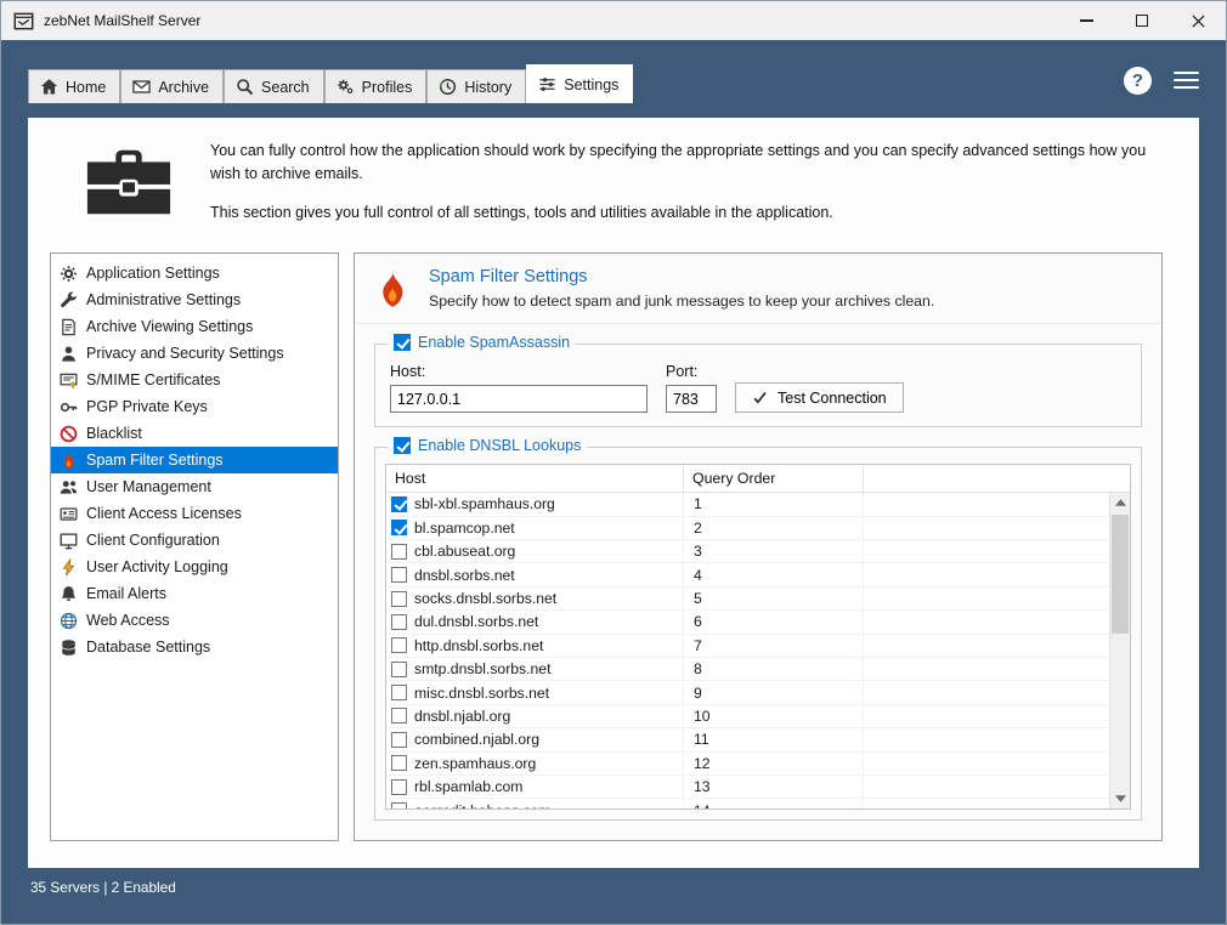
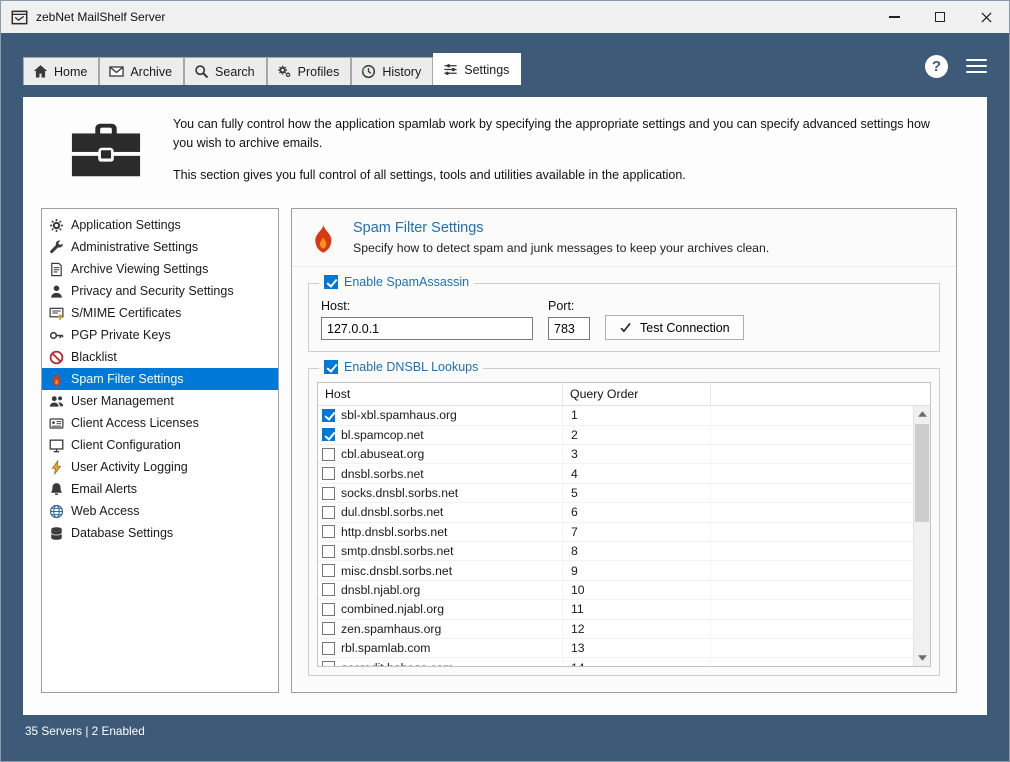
  zebNet MailShelf Server
  Home
  Archive
  Search
  Profiles
  History
  Settings
  ?
- You can fully control how the application should work by specifying the appropriate settings and you can specify advanced settings how you wish to archive emails.
+ You can fully control how the application spamlab work by specifying the appropriate settings and you can specify advanced settings how you wish to archive emails.
  This section gives you full control of all settings, tools and utilities available in the application.
  Application Settings
  Administrative Settings
  Archive Viewing Settings
  Privacy and Security Settings
  S/MIME Certificates
  PGP Private Keys
  Blacklist
  Spam Filter Settings
  User Management
  Client Access Licenses
  Client Configuration
  User Activity Logging
  Email Alerts
  Web Access
  Database Settings
  Spam Filter Settings
  Specify how to detect spam and junk messages to keep your archives clean.
  Enable SpamAssassin
  Host:
  127.0.0.1
  Port:
  783
  Test Connection
  Enable DNSBL Lookups
  Host
  Query Order
  sbl-xbl.spamhaus.org
  1
  bl.spamcop.net
  2
  cbl.abuseat.org
  3
  dnsbl.sorbs.net
  4
  socks.dnsbl.sorbs.net
  5
  dul.dnsbl.sorbs.net
  6
  http.dnsbl.sorbs.net
  7
  smtp.dnsbl.sorbs.net
  8
  misc.dnsbl.sorbs.net
  9
  dnsbl.njabl.org
  10
  combined.njabl.org
  11
  zen.spamhaus.org
  12
  rbl.spamlab.com
  13
  35 Servers | 2 Enabled
